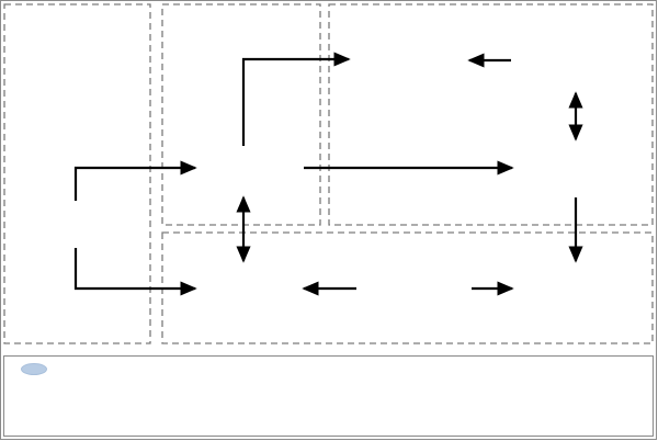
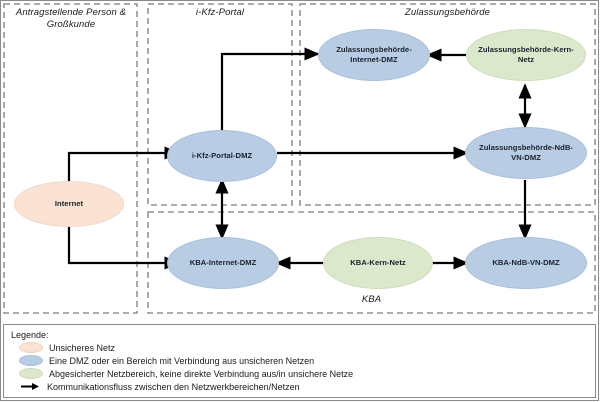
+ Antragstellende Person &
+ Großkunde
+ i-Kfz-Portal
+ Zulassungsbehörde
+ KBA
+ Internet
+ i-Kfz-Portal-DMZ
+ Zulassungsbehörde-
+ Internet-DMZ
+ Zulassungsbehörde-Kern-
+ Netz
+ Zulassungsbehörde-NdB-
+ VN-DMZ
+ KBA-Internet-DMZ
+ KBA-Kern-Netz
+ KBA-NdB-VN-DMZ
+ Legende:
+ Unsicheres Netz
+ Eine DMZ oder ein Bereich mit Verbindung aus unsicheren Netzen
+ Abgesicherter Netzbereich, keine direkte Verbindung aus/in unsichere Netze
+ Kommunikationsfluss zwischen den Netzwerkbereichen/Netzen
